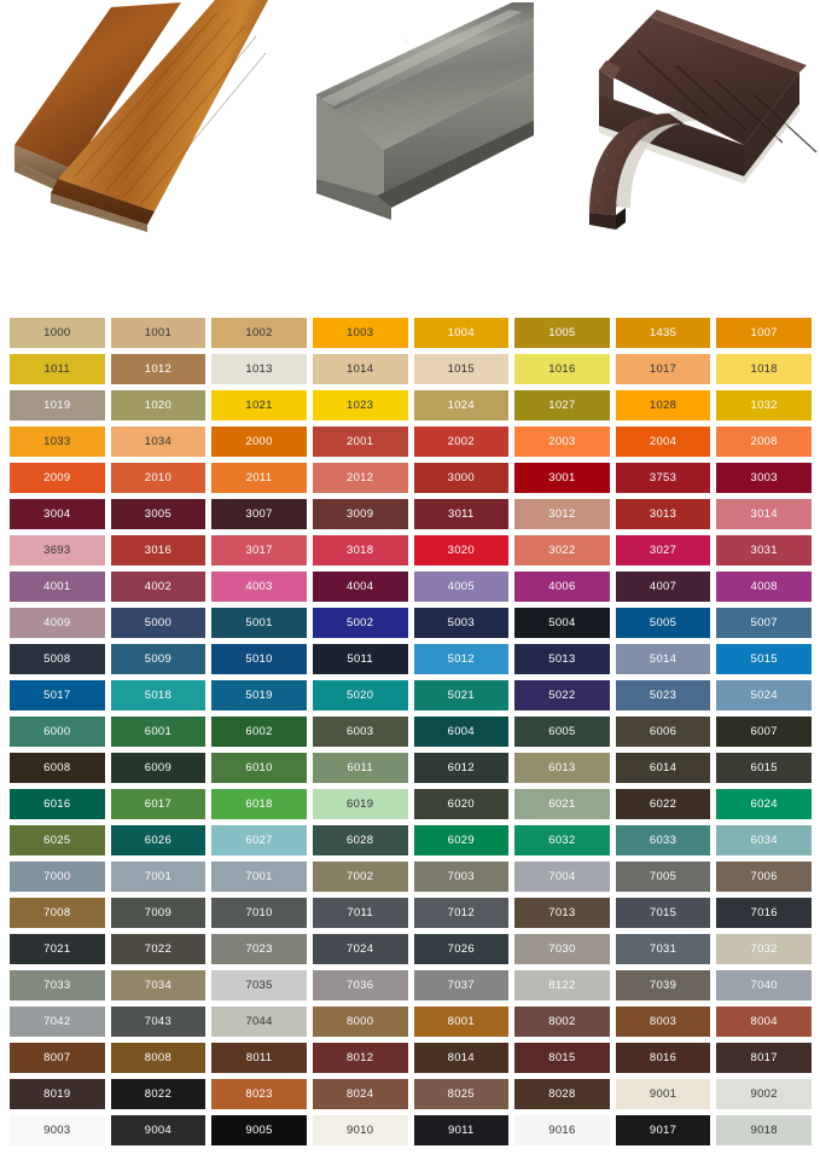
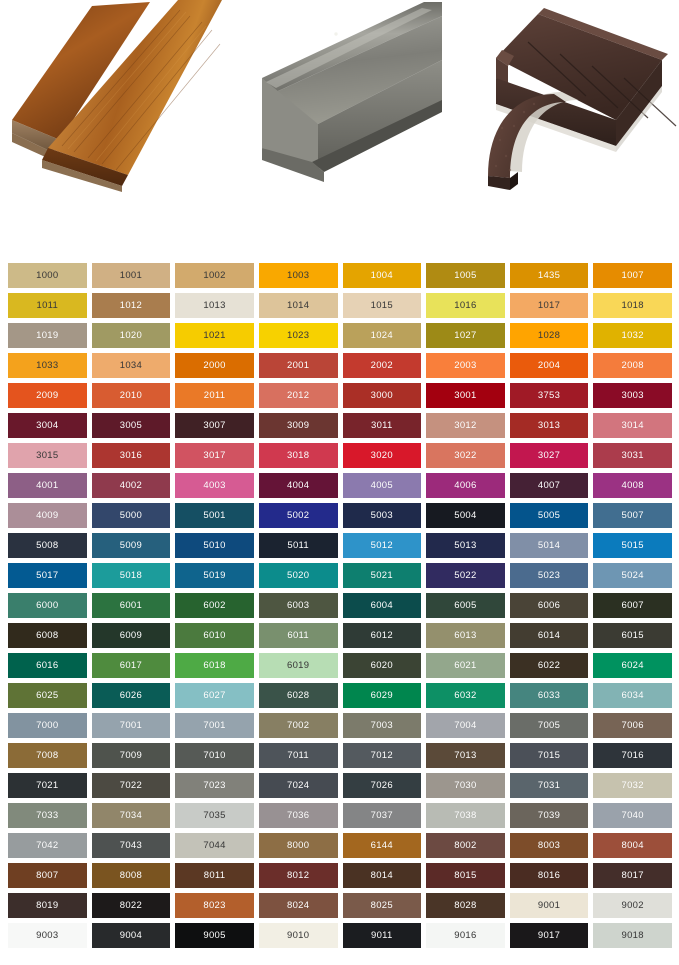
  1000
  1001
  1002
  1003
  1004
  1005
  1435
  1007
  1011
  1012
  1013
  1014
  1015
  1016
  1017
  1018
  1019
  1020
  1021
  1023
  1024
  1027
  1028
  1032
  1033
  1034
  2000
  2001
  2002
  2003
  2004
  2008
  2009
  2010
  2011
  2012
  3000
  3001
  3753
  3003
  3004
  3005
  3007
  3009
  3011
  3012
  3013
  3014
- 3693
+ 3015
  3016
  3017
  3018
  3020
  3022
  3027
  3031
  4001
  4002
  4003
  4004
  4005
  4006
  4007
  4008
  4009
  5000
  5001
  5002
  5003
  5004
  5005
  5007
  5008
  5009
  5010
  5011
  5012
  5013
  5014
  5015
  5017
  5018
  5019
  5020
  5021
  5022
  5023
  5024
  6000
  6001
  6002
  6003
  6004
  6005
  6006
  6007
  6008
  6009
  6010
  6011
  6012
  6013
  6014
  6015
  6016
  6017
  6018
  6019
  6020
  6021
  6022
  6024
  6025
  6026
  6027
  6028
  6029
  6032
  6033
  6034
  7000
  7001
  7001
  7002
  7003
  7004
  7005
  7006
  7008
  7009
  7010
  7011
  7012
  7013
  7015
  7016
  7021
  7022
  7023
  7024
  7026
  7030
  7031
  7032
  7033
  7034
  7035
  7036
  7037
- 8122
+ 7038
  7039
  7040
  7042
  7043
  7044
  8000
- 8001
+ 6144
  8002
  8003
  8004
  8007
  8008
  8011
  8012
  8014
  8015
  8016
  8017
  8019
  8022
  8023
  8024
  8025
  8028
  9001
  9002
  9003
  9004
  9005
  9010
  9011
  9016
  9017
  9018
